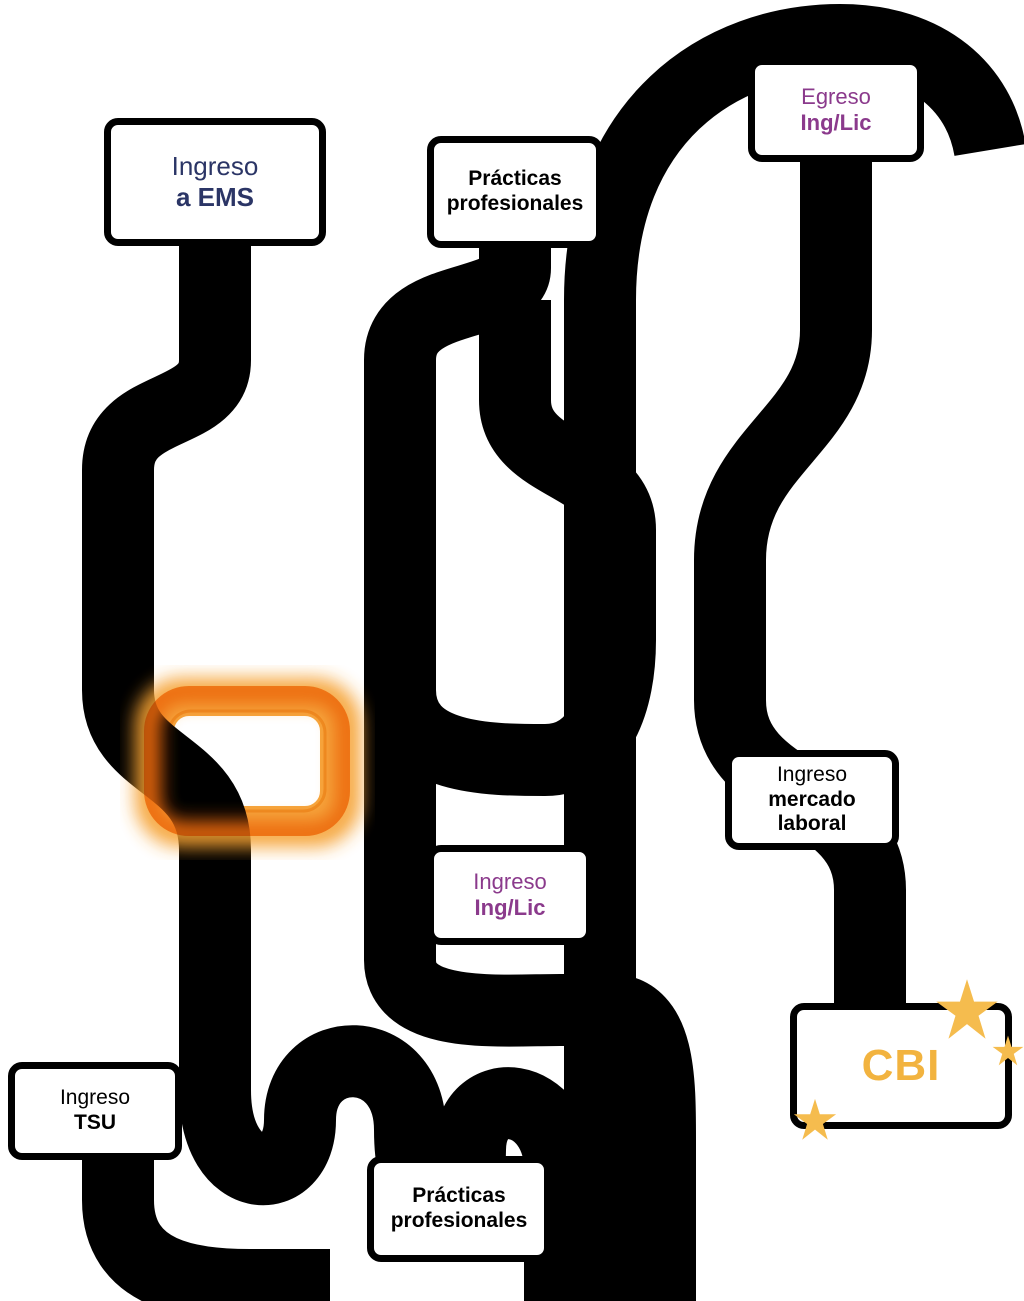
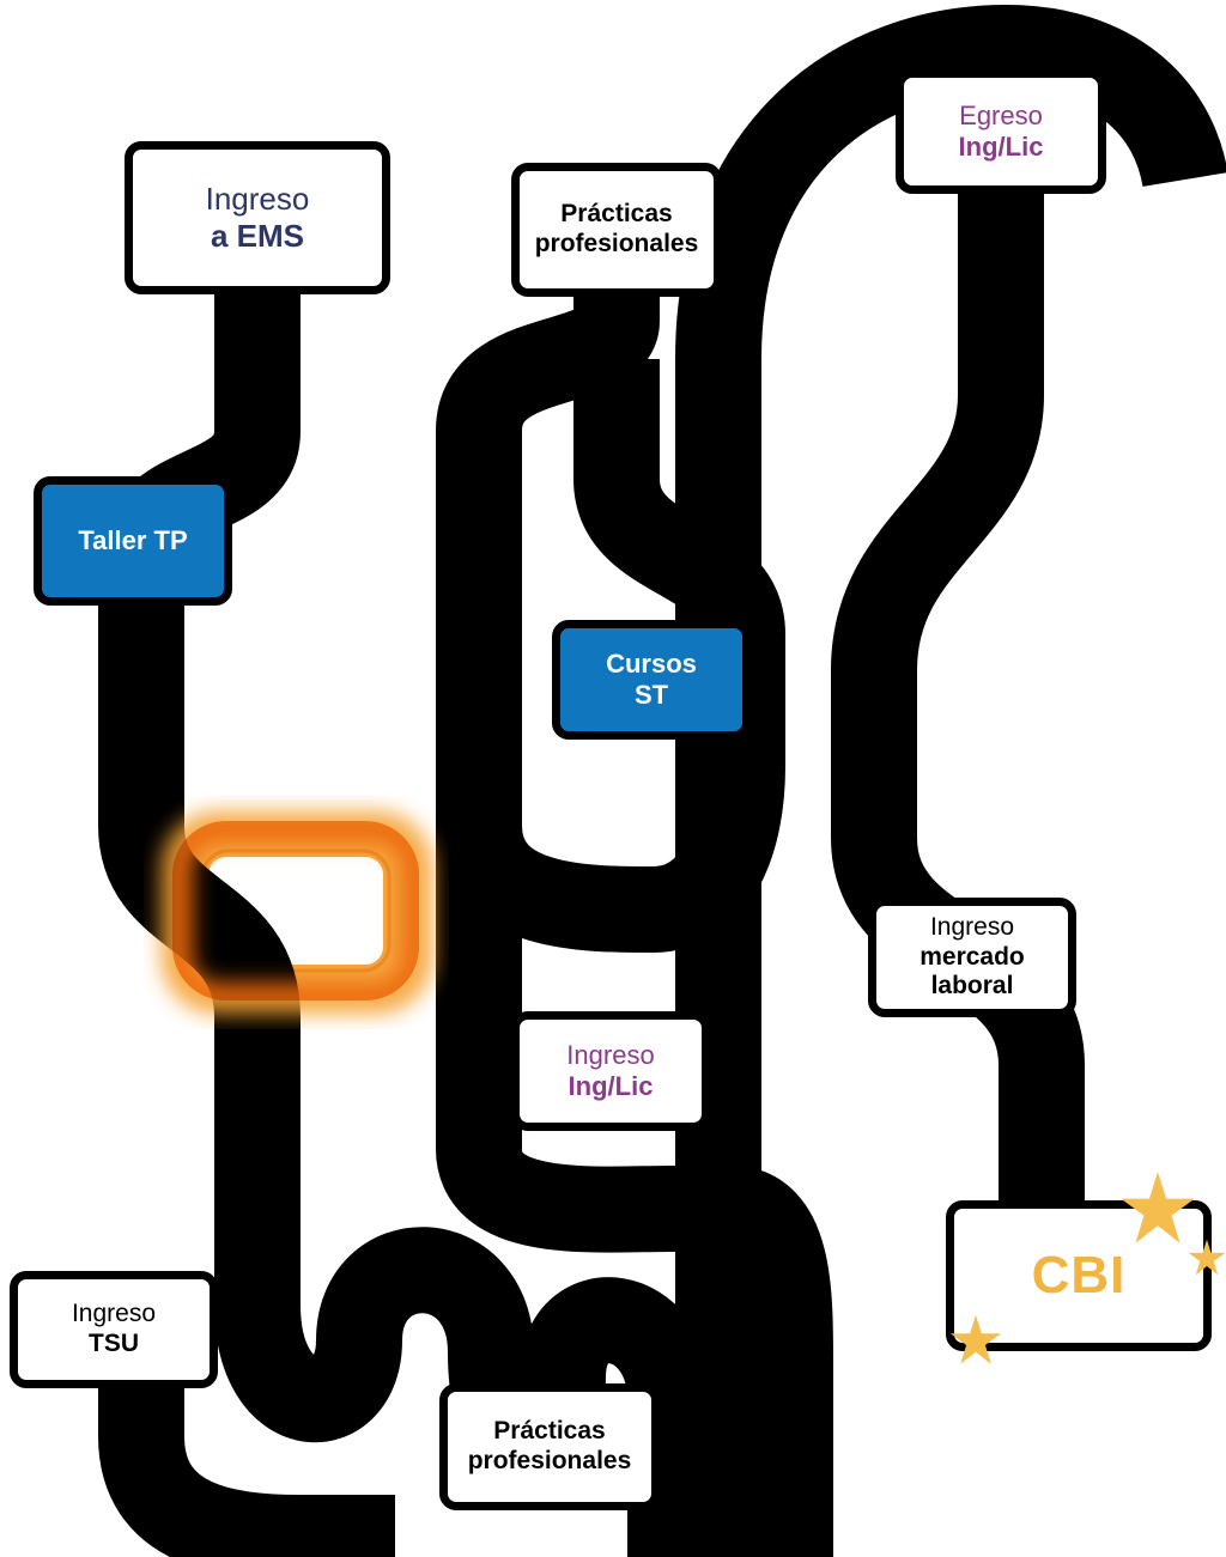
  Ingreso
  a EMS
  Prácticas
  profesionales
  Egreso
  Ing/Lic
+ Taller TP
+ Cursos
+ ST
  Ingreso
  mercado
  laboral
  Ingreso
  Ing/Lic
  Ingreso
  TSU
  Prácticas
  profesionales
  CBI
